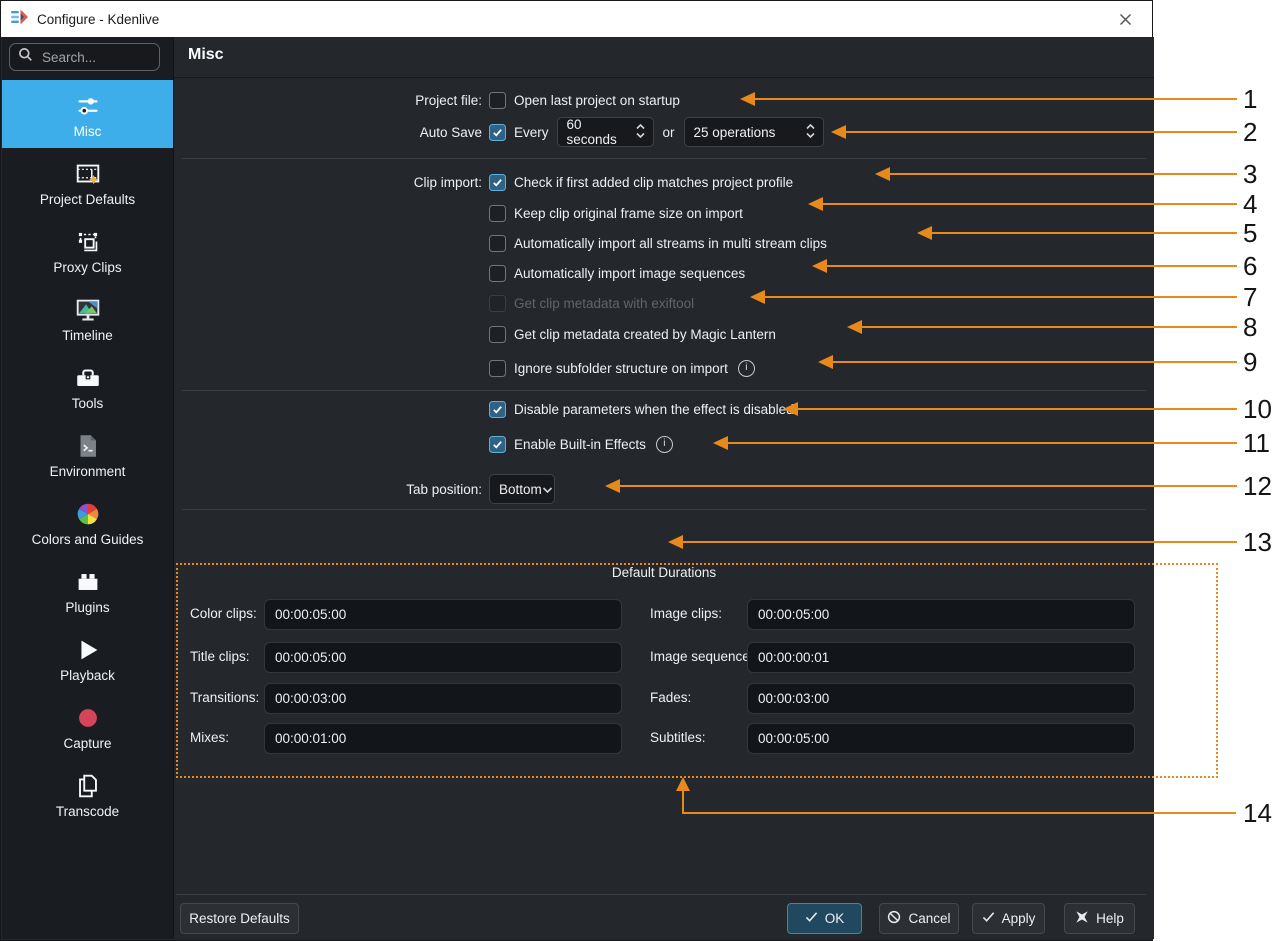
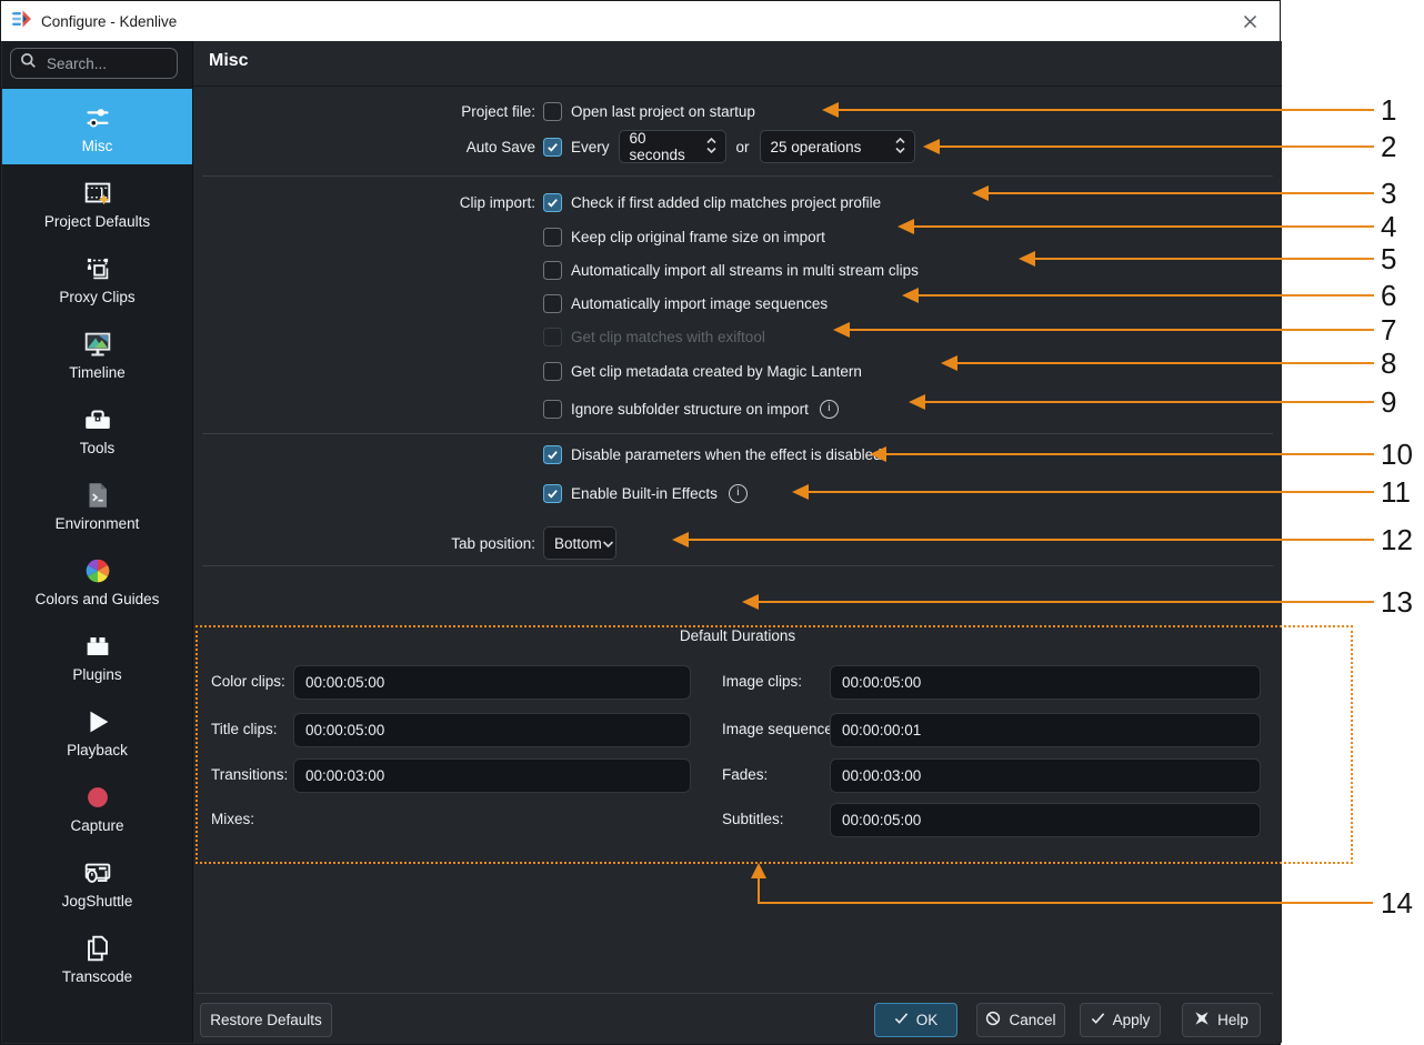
  Configure - Kdenlive
  Search...
  Misc
  Project Defaults
  Proxy Clips
  Timeline
  Tools
  Environment
  Colors and Guides
  Plugins
  Playback
  Capture
+ JogShuttle
  Transcode
  Misc
  Project file:
  Open last project on startup
  Auto Save
  Every
  60 seconds
  or
  25 operations
  Clip import:
  Check if first added clip matches project profile
  Keep clip original frame size on import
  Automatically import all streams in multi stream clips
  Automatically import image sequences
- Get clip metadata with exiftool
+ Get clip matches with exiftool
  Get clip metadata created by Magic Lantern
  Ignore subfolder structure on import
  i
  Disable parameters when the effect is disabled
  Enable Built-in Effects
  i
  Tab position:
  Bottom
  Default Durations
  Color clips:
  00:00:05:00
  Image clips:
  00:00:05:00
  Title clips:
  00:00:05:00
  Image sequenc
  00:00:00:01
  Transitions:
  00:00:03:00
  Fades:
  00:00:03:00
  Mixes:
- 00:00:01:00
  Subtitles:
  00:00:05:00
  Restore Defaults
  OK
  Cancel
  Apply
  Help
  1
  2
  3
  4
  5
  6
  7
  8
  9
  10
  11
  12
  13
  14
